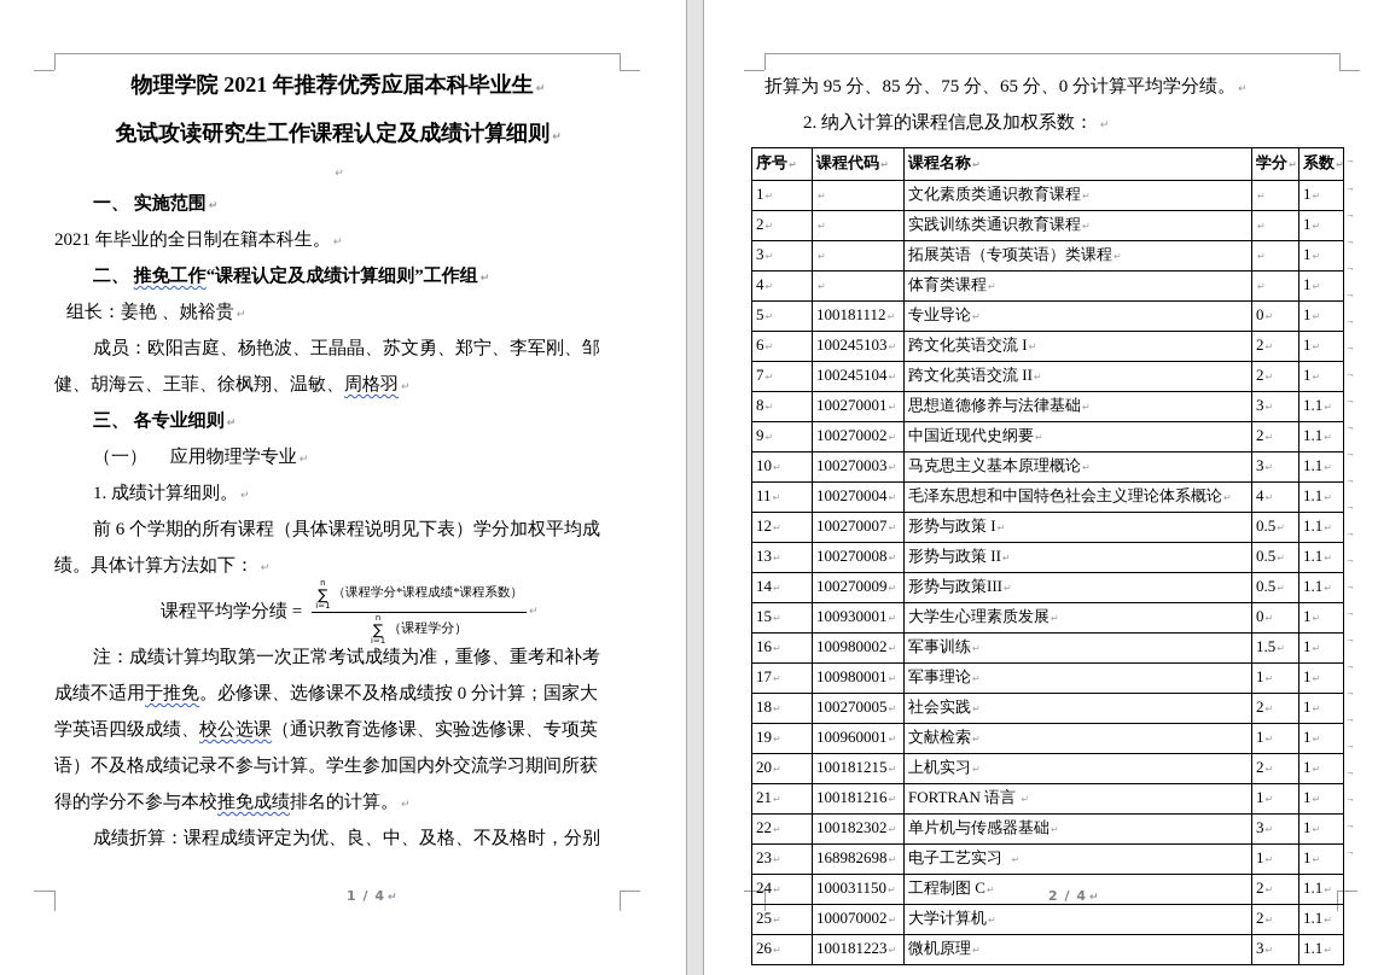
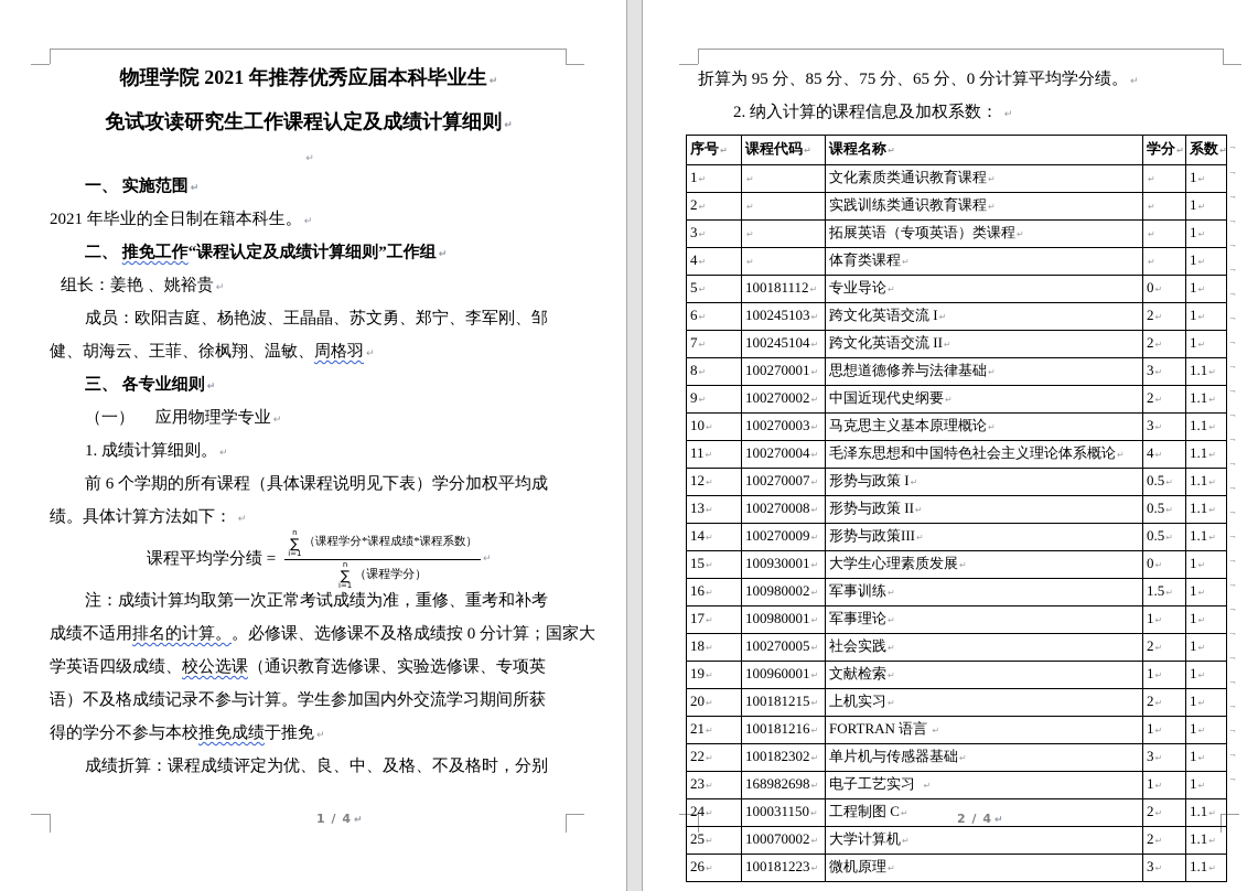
  物理学院 2021 年推荐优秀应届本科毕业生 ↵
  免试攻读研究生工作课程认定及成绩计算细则 ↵
  ↵
  一、 实施范围 ↵
  2021 年毕业的全日制在籍本科生。 ↵
  二、 推免工作“课程认定及成绩计算细则”工作组 ↵
  组长：姜艳 、姚裕贵 ↵
  成员：欧阳吉庭、杨艳波、王晶晶、苏文勇、郑宁、李军刚、邹
  健、胡海云、王菲、徐枫翔、温敏、周格羽 ↵
  三、 各专业细则 ↵
  （一） 应用物理学专业 ↵
  1. 成绩计算细则。 ↵
  前 6 个学期的所有课程（具体课程说明见下表）学分加权平均成
  绩。具体计算方法如下： ↵
  课程平均学分绩
  =
  n
  ∑
  i=1
  （课程学分*课程成绩*课程系数）
  n
  ∑
  i=1
  （课程学分）
  ↵
  注：成绩计算均取第一次正常考试成绩为准，重修、重考和补考
- 成绩不适用于推免。必修课、选修课不及格成绩按 0 分计算；国家大
+ 成绩不适用排名的计算。。必修课、选修课不及格成绩按 0 分计算；国家大
  学英语四级成绩、校公选课（通识教育选修课、实验选修课、专项英
  语）不及格成绩记录不参与计算。学生参加国内外交流学习期间所获
- 得的学分不参与本校推免成绩排名的计算。 ↵
+ 得的学分不参与本校推免成绩于推免 ↵
  成绩折算：课程成绩评定为优、良、中、及格、不及格时，分别
  1 / 4 ↵
  折算为 95 分、85 分、75 分、65 分、0 分计算平均学分绩。 ↵
  2. 纳入计算的课程信息及加权系数： ↵
  序号↵	课程代码↵	课程名称↵	学分↵	系数↵
  1↵	↵	文化素质类通识教育课程↵	↵	1↵
  2↵	↵	实践训练类通识教育课程↵	↵	1↵
  3↵	↵	拓展英语（专项英语）类课程↵	↵	1↵
  4↵	↵	体育类课程↵	↵	1↵
  5↵	100181112↵	专业导论↵	0↵	1↵
  6↵	100245103↵	跨文化英语交流 I↵	2↵	1↵
  7↵	100245104↵	跨文化英语交流 II↵	2↵	1↵
  8↵	100270001↵	思想道德修养与法律基础↵	3↵	1.1↵
  9↵	100270002↵	中国近现代史纲要↵	2↵	1.1↵
  10↵	100270003↵	马克思主义基本原理概论↵	3↵	1.1↵
  11↵	100270004↵	毛泽东思想和中国特色社会主义理论体系概论↵	4↵	1.1↵
  12↵	100270007↵	形势与政策 I↵	0.5↵	1.1↵
  13↵	100270008↵	形势与政策 II↵	0.5↵	1.1↵
  14↵	100270009↵	形势与政策III↵	0.5↵	1.1↵
  15↵	100930001↵	大学生心理素质发展↵	0↵	1↵
  16↵	100980002↵	军事训练↵	1.5↵	1↵
  17↵	100980001↵	军事理论↵	1↵	1↵
  18↵	100270005↵	社会实践↵	2↵	1↵
  19↵	100960001↵	文献检索↵	1↵	1↵
  20↵	100181215↵	上机实习↵	2↵	1↵
  21↵	100181216↵	FORTRAN 语言 ↵	1↵	1↵
  22↵	100182302↵	单片机与传感器基础↵	3↵	1↵
  23↵	168982698↵	电子工艺实习 ↵	1↵	1↵
  24↵	100031150↵	工程制图 C↵	2↵	1.1↵
  25↵	100070002↵	大学计算机↵	2↵	1.1↵
  26↵	100181223↵	微机原理↵	3↵	1.1↵
  ¬
  ¬
  ¬
  ¬
  ¬
  ¬
  ¬
  ¬
  ¬
  ¬
  ¬
  ¬
  ¬
  ¬
  ¬
  ¬
  ¬
  ¬
  ¬
  ¬
  ¬
  ¬
  ¬
  ¬
  ¬
  ¬
  ¬
  2 / 4 ↵
